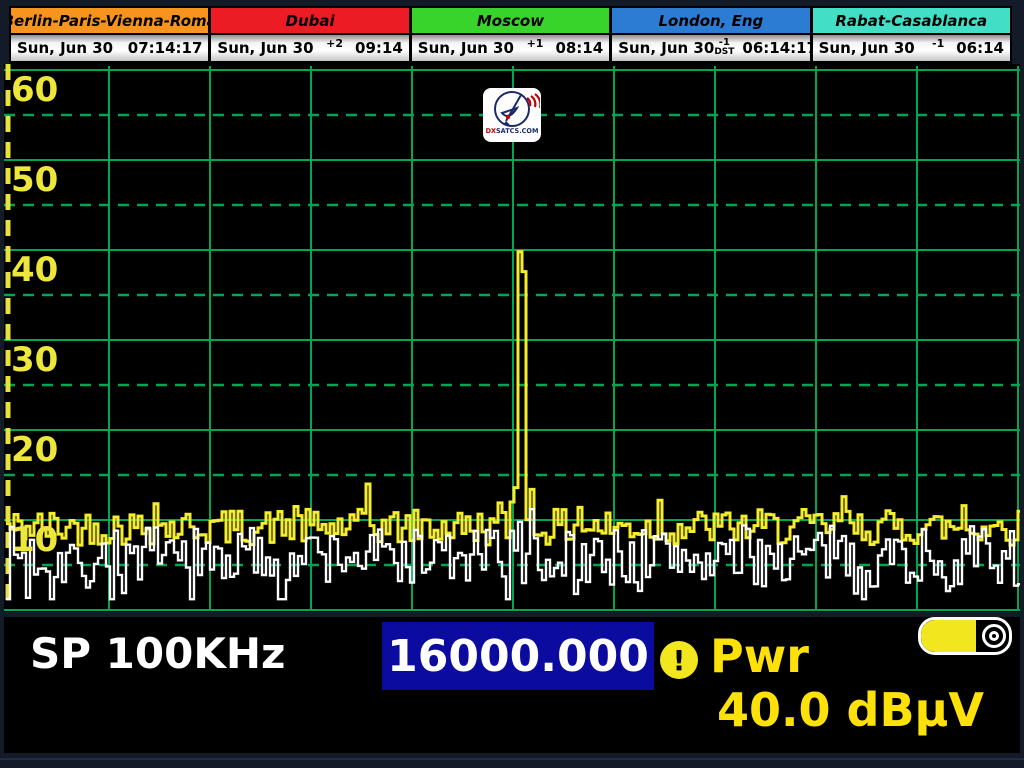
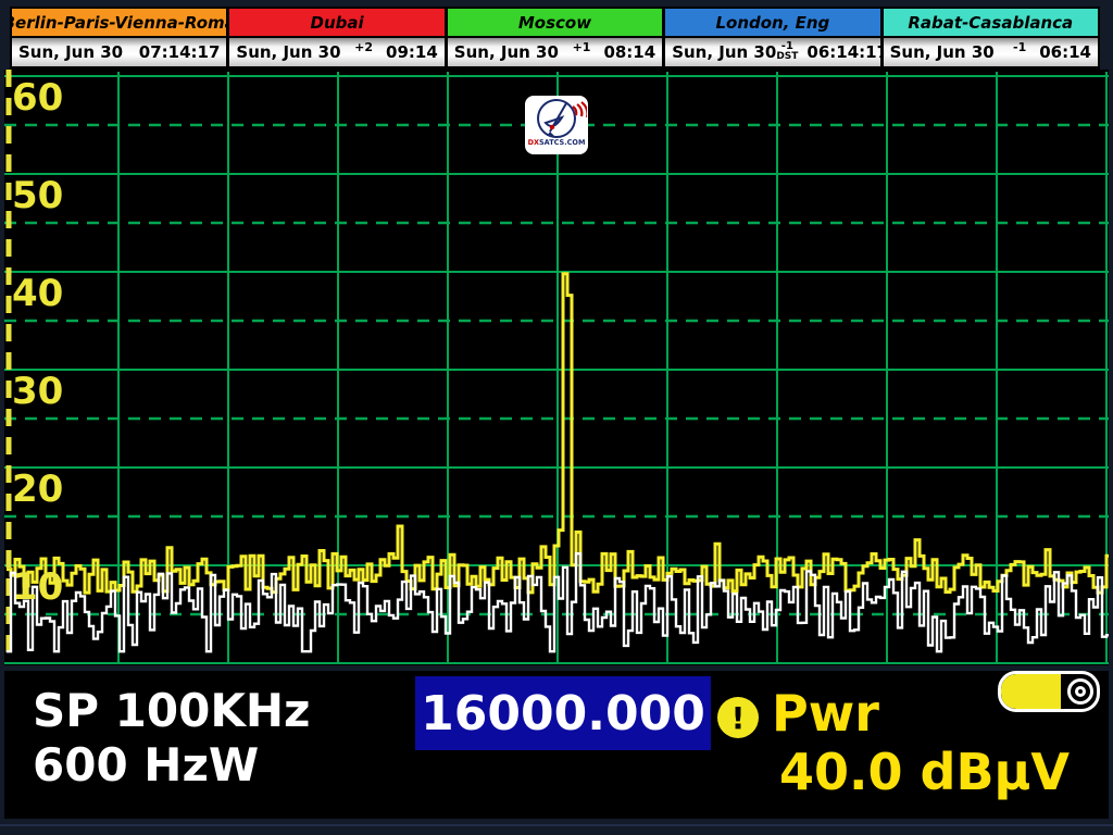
  erlin-Paris-Vienna-Rom
  Sun, Jun 30
  07:14:17
  Dubai
  Sun, Jun 30
  +2
  09:14
  Moscow
  Sun, Jun 30
  +1
  08:14
  London, Eng
  Sun, Jun 30
  -1
  DST
  06:14:1
  Rabat-Casablanca
  Sun, Jun 30
  -1
  06:14
  60
  50
  40
  30
  20
  10
  DXSATCS.COM
  SP 100KHz
+ 600 HzW
  16000.000
  !
  Pwr
  40.0 dBµV
